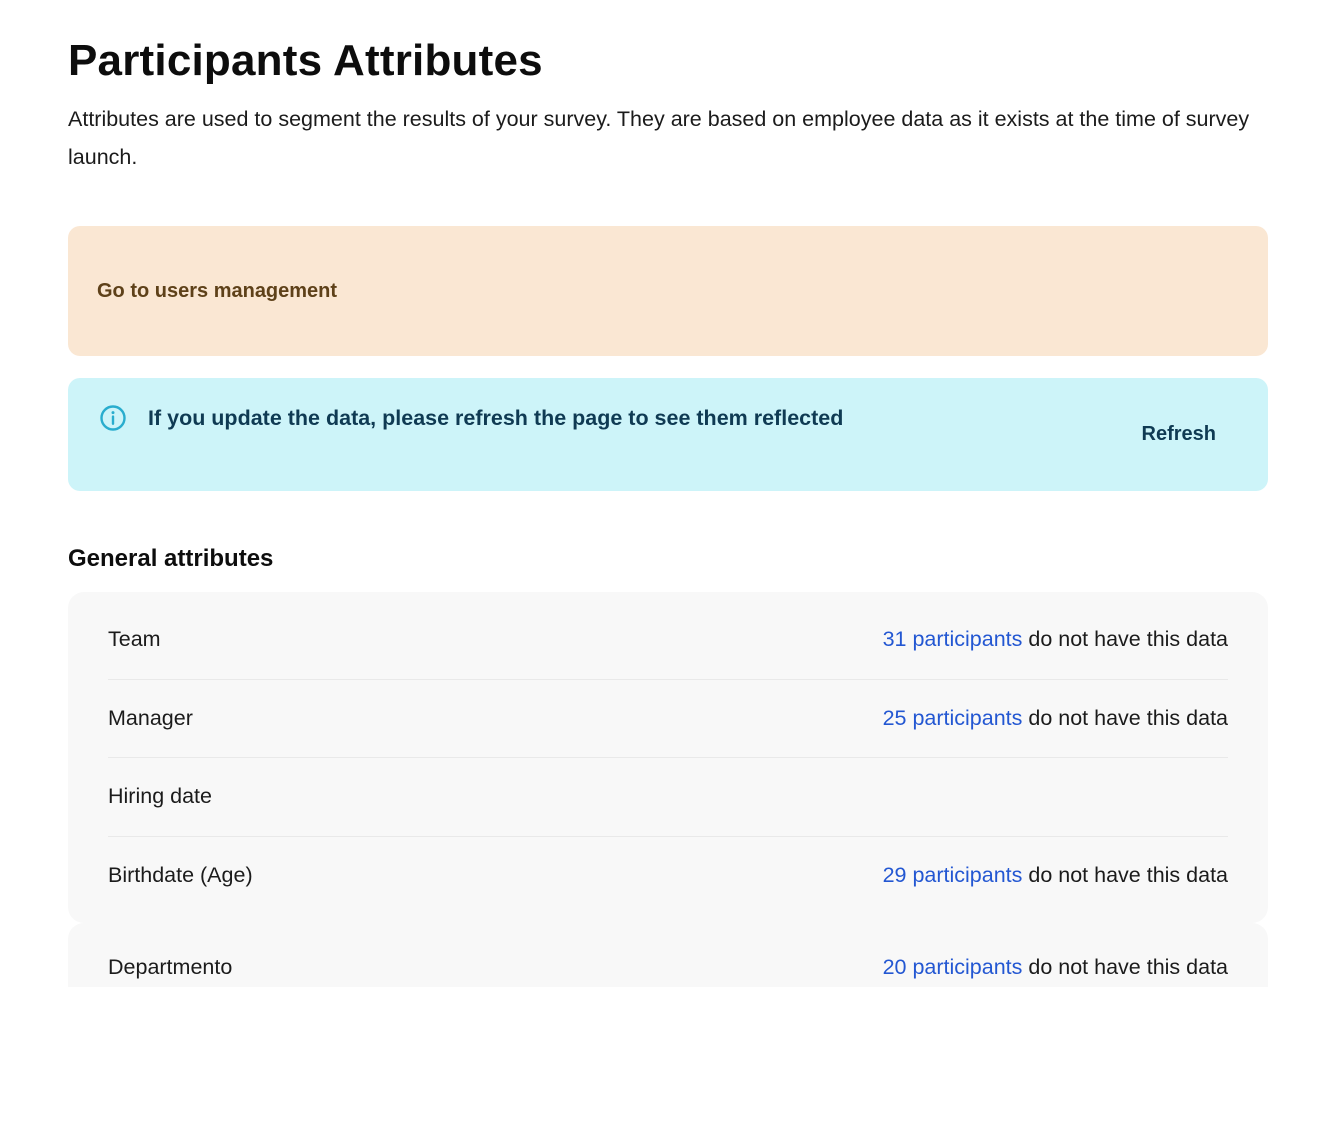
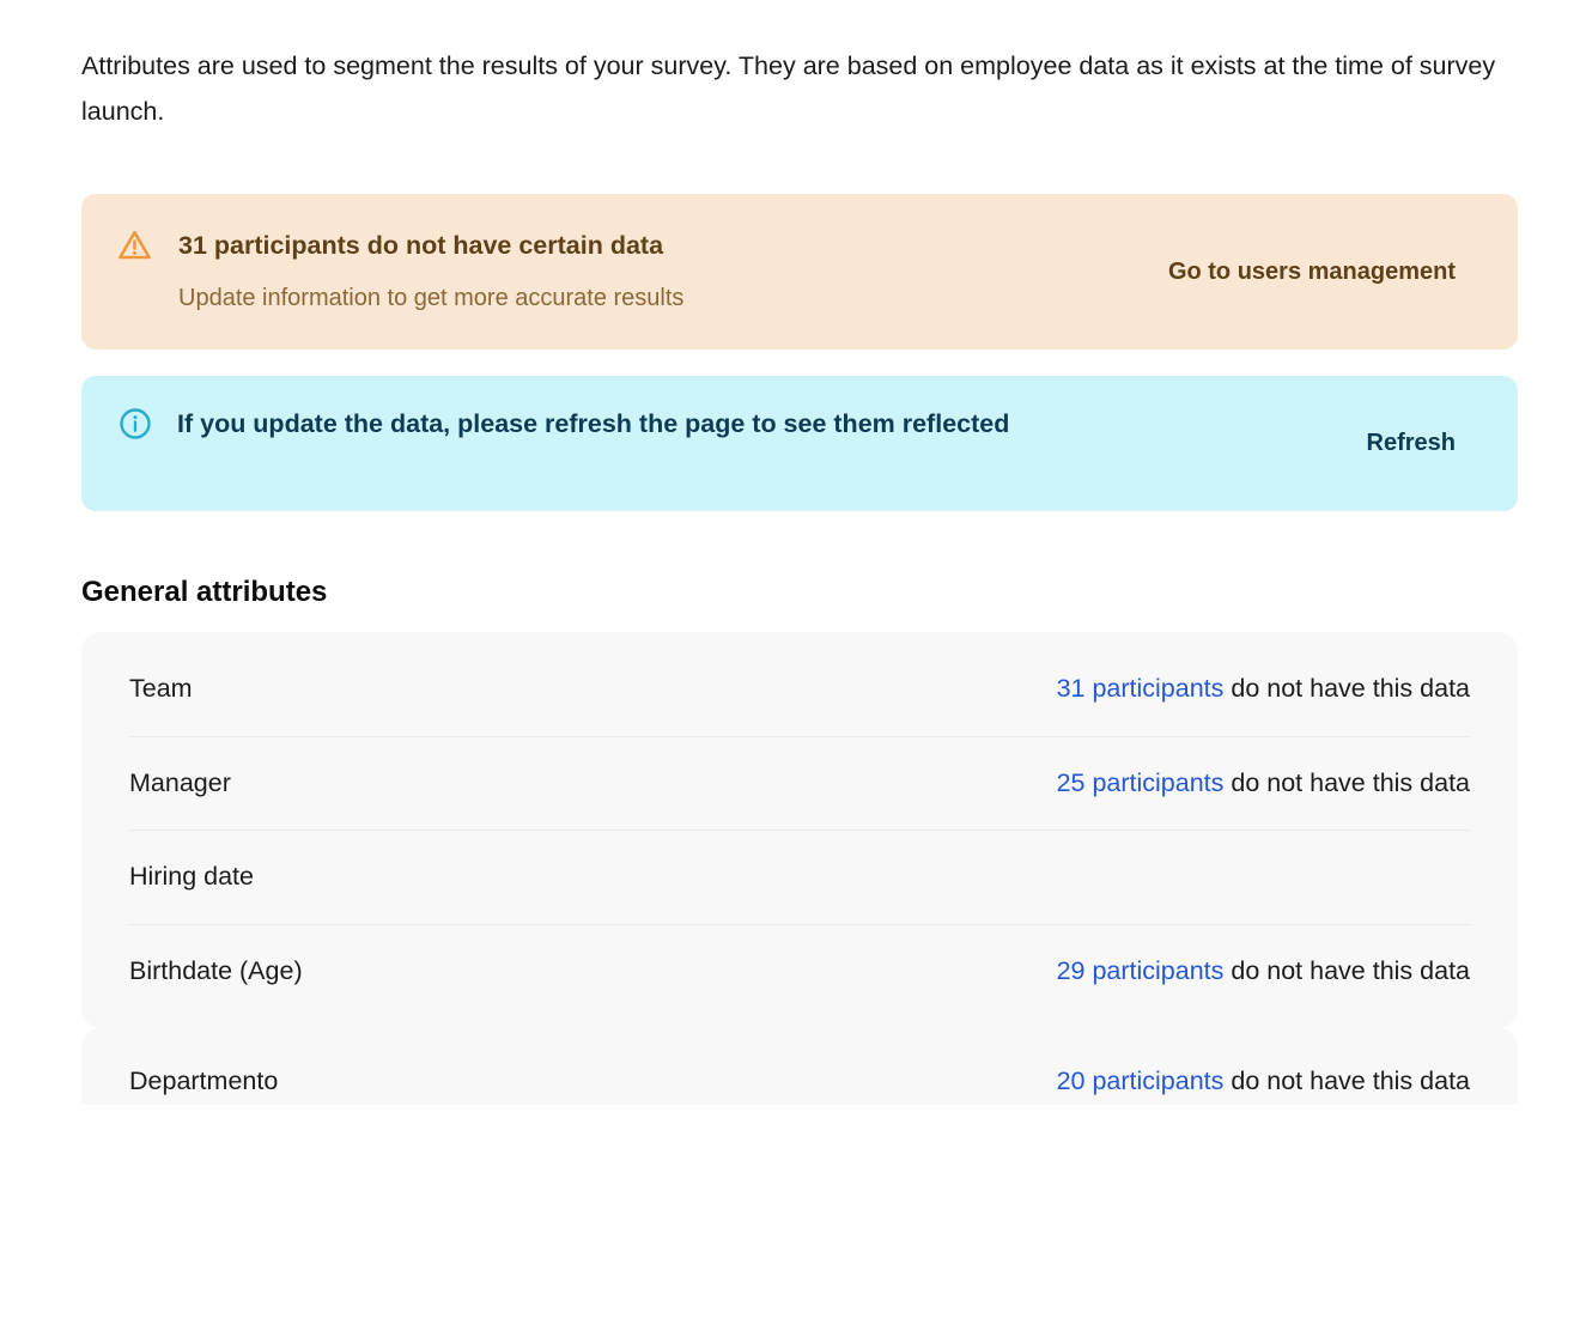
- Participants Attributes
  Attributes are used to segment the results of your survey. They are based on employee data as it exists at the time of survey launch.
+ 31 participants do not have certain data
+ Update information to get more accurate results
  Go to users management
  If you update the data, please refresh the page to see them reflected
  Refresh
  General attributes
  Team
  31 participants do not have this data
  Manager
  25 participants do not have this data
  Hiring date
  Birthdate (Age)
  29 participants do not have this data
  Departmento
  20 participants do not have this data
